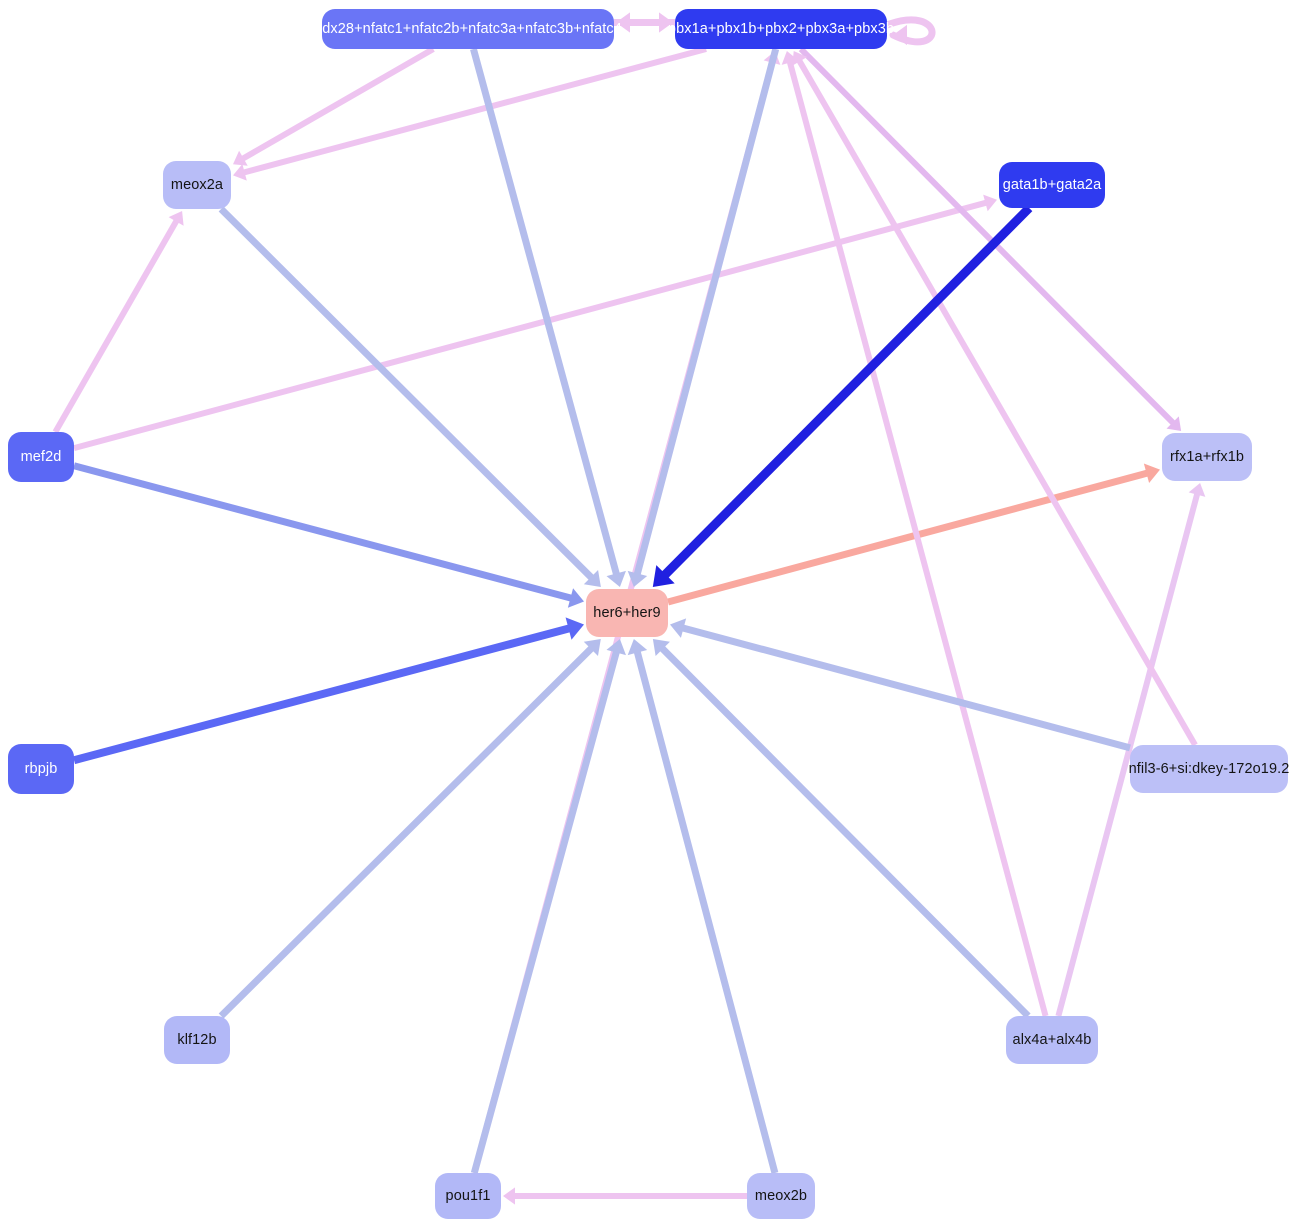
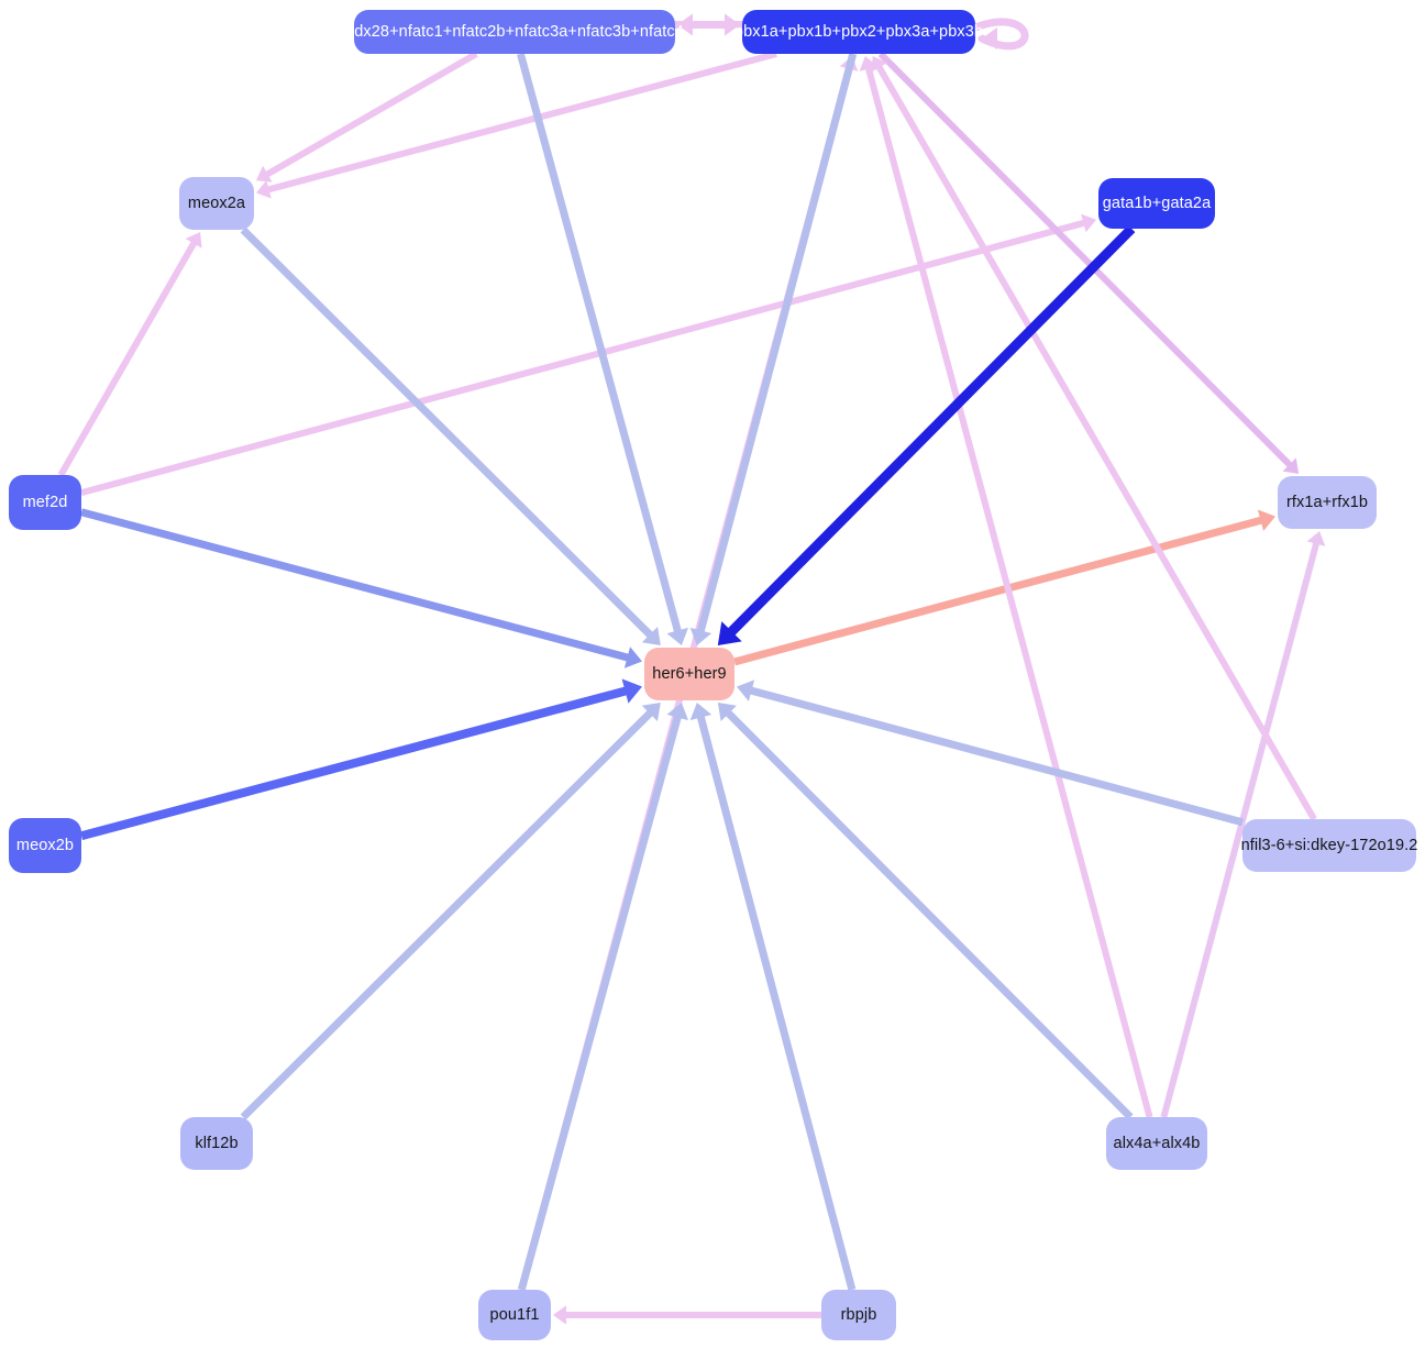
  ddx28+nfatc1+nfatc2b+nfatc3a+nfatc3b+nfatc4
  pbx1a+pbx1b+pbx2+pbx3a+pbx3b
  meox2a
  gata1b+gata2a
  mef2d
  rfx1a+rfx1b
  her6+her9
- rbpjb
+ meox2b
  nfil3-6+si:dkey-172o19.2
  klf12b
  alx4a+alx4b
  pou1f1
- meox2b
+ rbpjb
